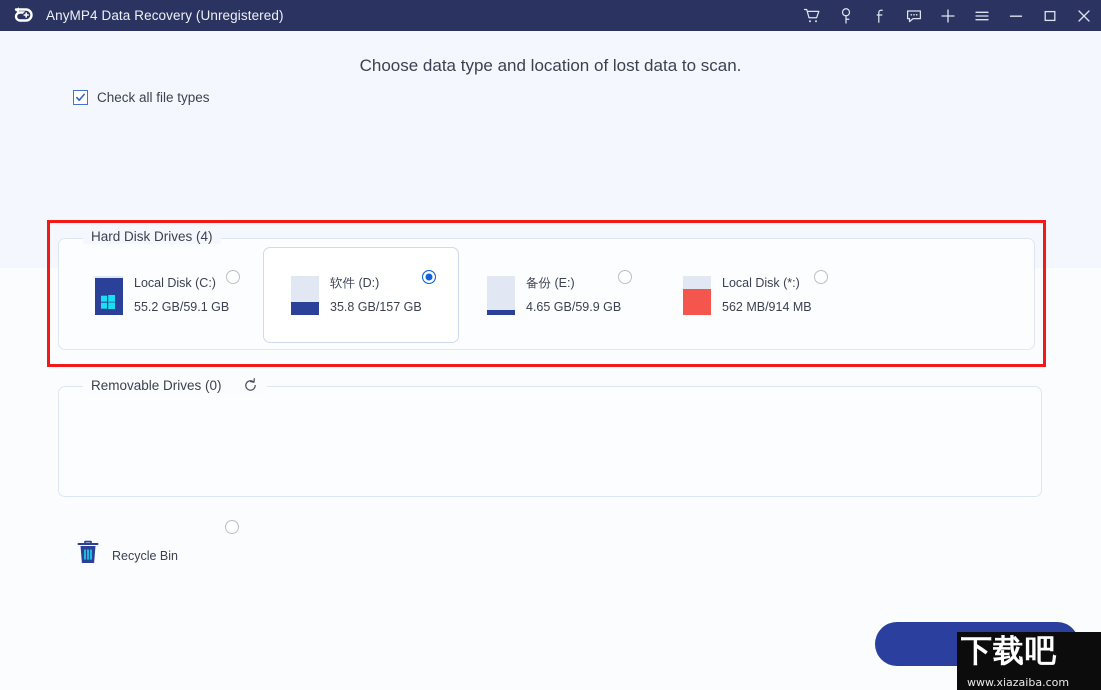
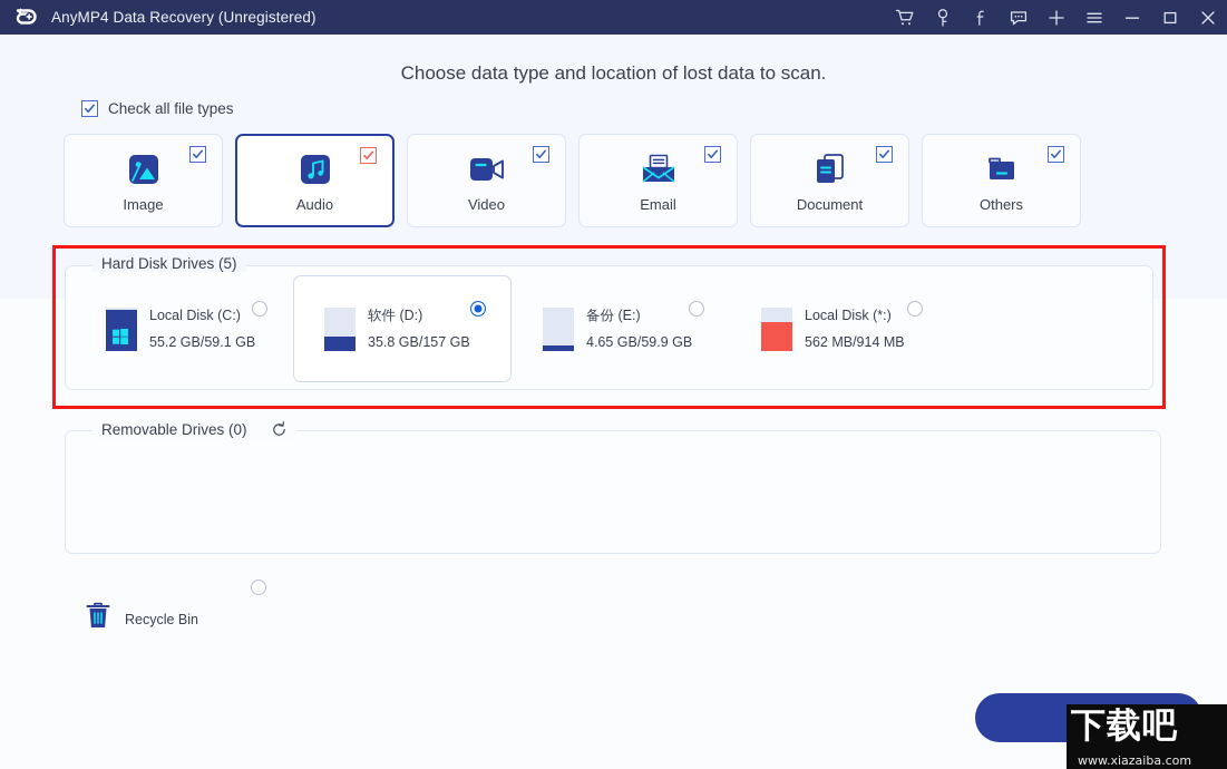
  AnyMP4 Data Recovery (Unregistered)
  Choose data type and location of lost data to scan.
  Check all file types
+ Image
+ Audio
+ Video
+ Email
+ Document
+ Others
- Hard Disk Drives (4)
+ Hard Disk Drives (5)
  Local Disk (C:)
  55.2 GB/59.1 GB
  软件 (D:)
  35.8 GB/157 GB
  备份 (E:)
  4.65 GB/59.9 GB
  Local Disk (*:)
  562 MB/914 MB
  Removable Drives (0)
  Recycle Bin
  下载吧
  www.xiazaiba.com
